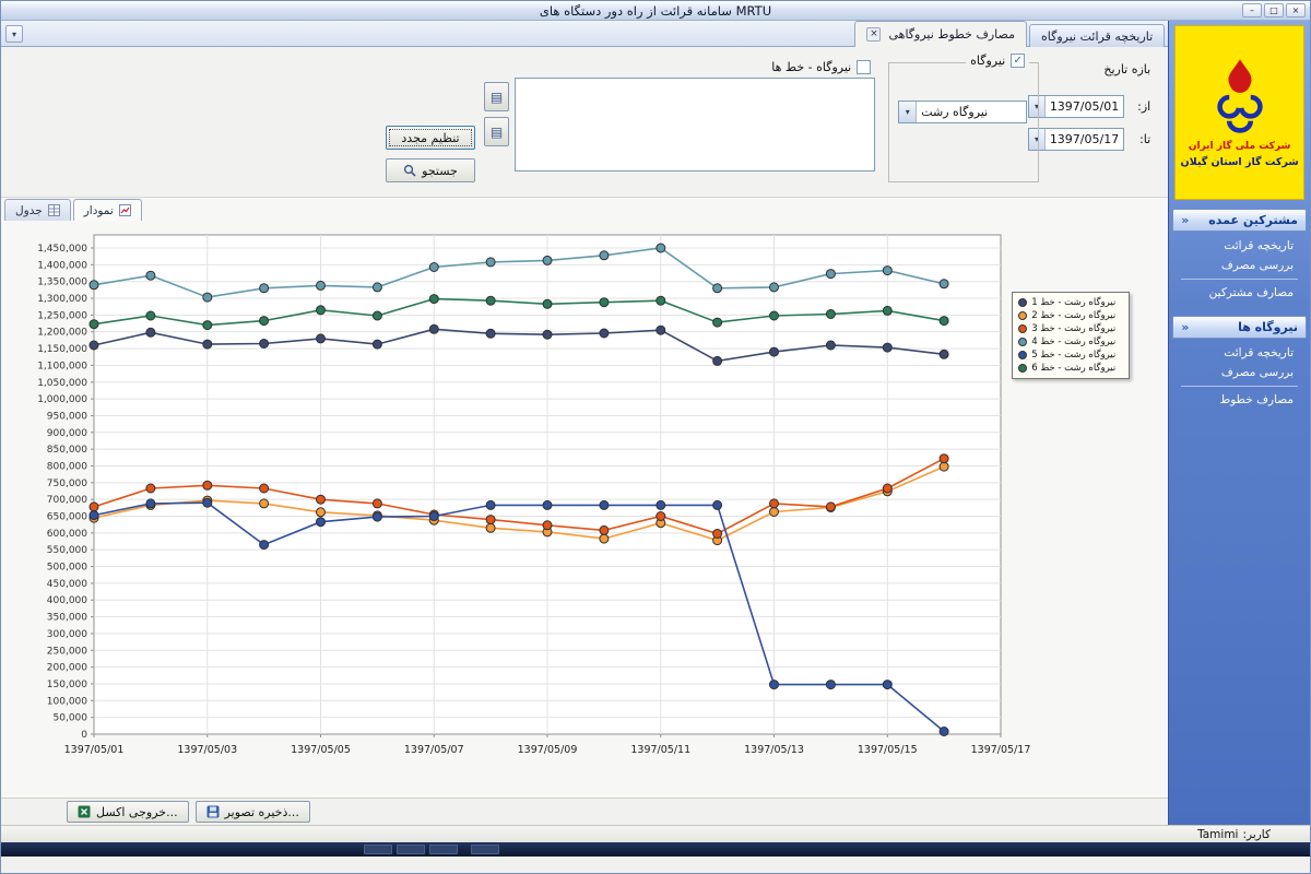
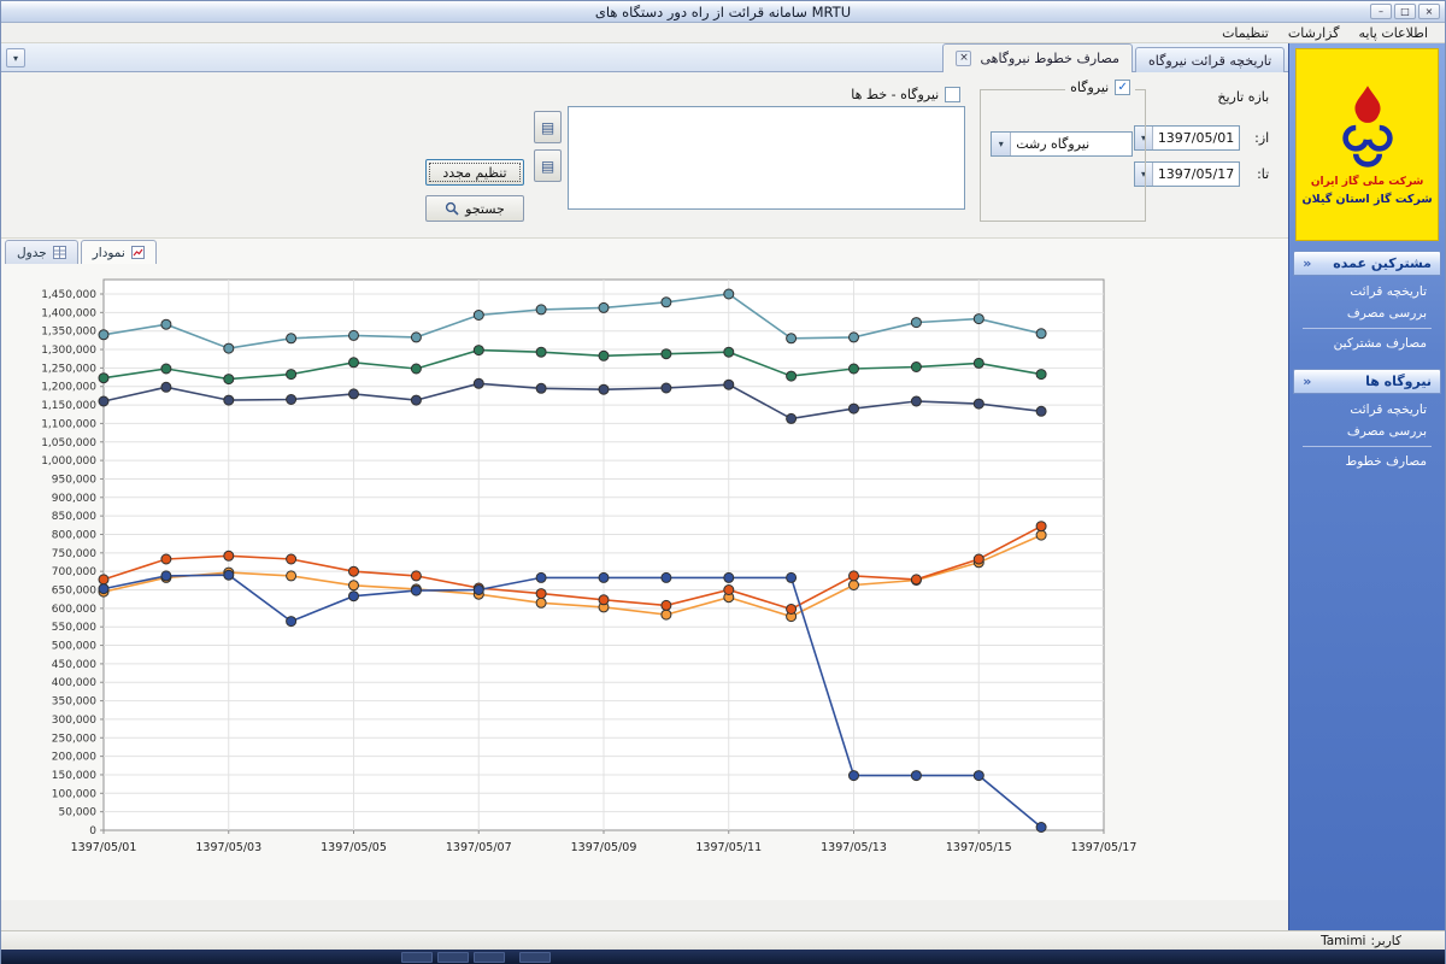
  سامانه قرائت از راه دور دستگاه های MRTU
  –
  □
  ×
+ اطلاعات پایه
+ گزارشات
+ تنظیمات
  ▾
  تاریخچه قرائت نیروگاه
  مصارف خطوط نیروگاهی
  ×
  بازه تاریخ
  از:
  ▾
  1397/05/01
  تا:
  ▾
  1397/05/17
  ✓
  نیروگاه
  ▾
  نیروگاه رشت
  نیروگاه - خط ها
  ▤
  ▤
  تنظیم مجدد
  جستجو
  نمودار
  جدول
  0
  50,000
  100,000
  150,000
  200,000
  250,000
  300,000
  350,000
  400,000
  450,000
  500,000
  550,000
  600,000
  650,000
  700,000
  750,000
  800,000
  850,000
  900,000
  950,000
  1,000,000
  1,050,000
  1,100,000
  1,150,000
  1,200,000
  1,250,000
  1,300,000
  1,350,000
  1,400,000
  1,450,000
  1397/05/01
  1397/05/03
  1397/05/05
  1397/05/07
  1397/05/09
  1397/05/11
  1397/05/13
  1397/05/15
  1397/05/17
- نیروگاه رشت - خط 1
- نیروگاه رشت - خط 2
- نیروگاه رشت - خط 3
- نیروگاه رشت - خط 4
- نیروگاه رشت - خط 5
- نیروگاه رشت - خط 6
- خروجی اکسل...
- ذخیره تصویر...
  شرکت ملی گاز ایران
  شرکت گاز استان گیلان
  مشترکین عمده
  «
  تاریخچه قرائت
  بررسی مصرف
  مصارف مشترکین
  نیروگاه ها
  «
  تاریخچه قرائت
  بررسی مصرف
  مصارف خطوط
  کاربر:
  Tamimi
